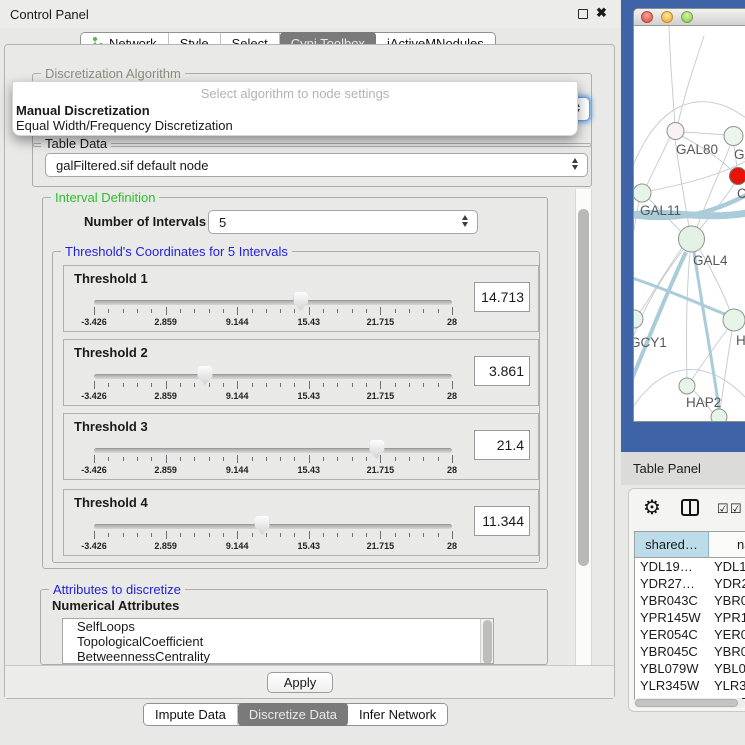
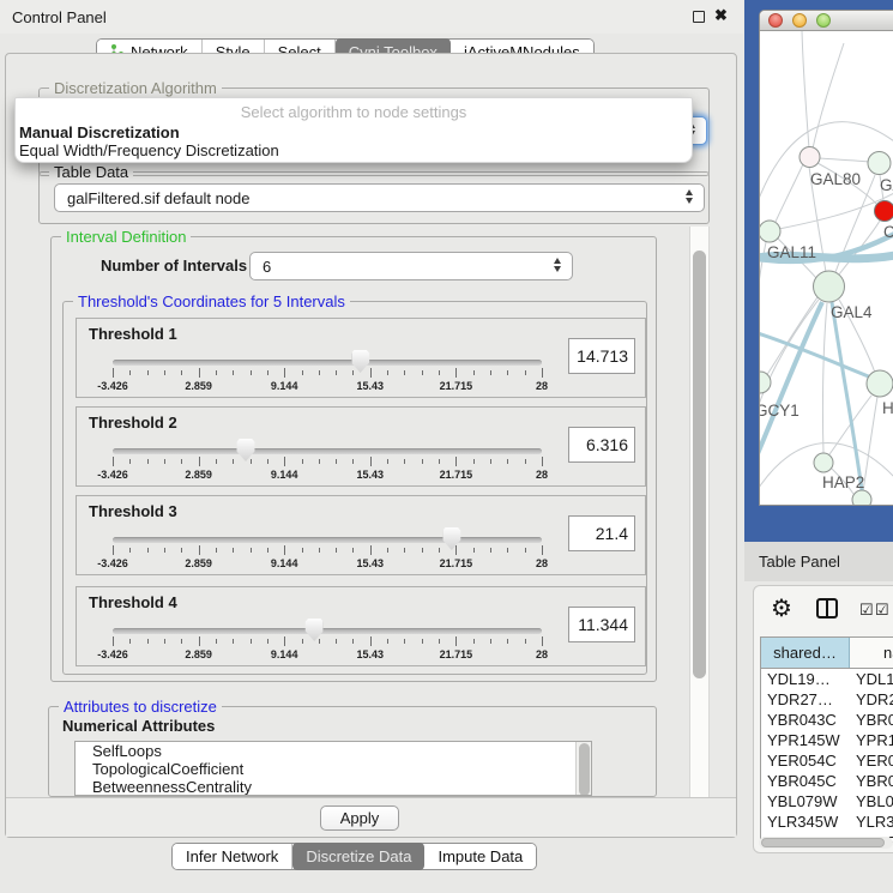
  Control Panel
  ✖
  Discretization Algorithm
  Select algorithm to node settings
  Manual Discretization
  Equal Width/Frequency Discretization
  Table Data
  galFiltered.sif default node
  Interval Definition
  Number of Intervals
- 5
+ 6
  Threshold's Coordinates for 5 Intervals
  Threshold 1
  -3.426
  2.859
  9.144
  15.43
  21.715
  28
  14.713
  Threshold 2
  -3.426
  2.859
  9.144
  15.43
  21.715
  28
- 3.861
+ 6.316
  Threshold 3
  -3.426
  2.859
  9.144
  15.43
  21.715
  28
  21.4
  Threshold 4
  -3.426
  2.859
  9.144
  15.43
  21.715
  28
  11.344
  Attributes to discretize
  Numerical Attributes
  SelfLoops
  TopologicalCoefficient
  BetweennessCentrality
  Apply
- Impute Data
+ Infer Network
  Discretize Data
- Infer Network
+ Impute Data
  GAL80
  C
  GAL11
  GAL4
  GCY1
  H
  HAP2
  Table Panel
  ⚙
  ☑
  ☑
  shared…
  YDL19…
  YDL1
  YDR27…
  YBR043C
  YBR0
  YPR145W
  YPR1
  YER054C
  YER0
  YBR045C
  YBR0
  YBL079W
  YBL0
  YLR345W
  YLR3
